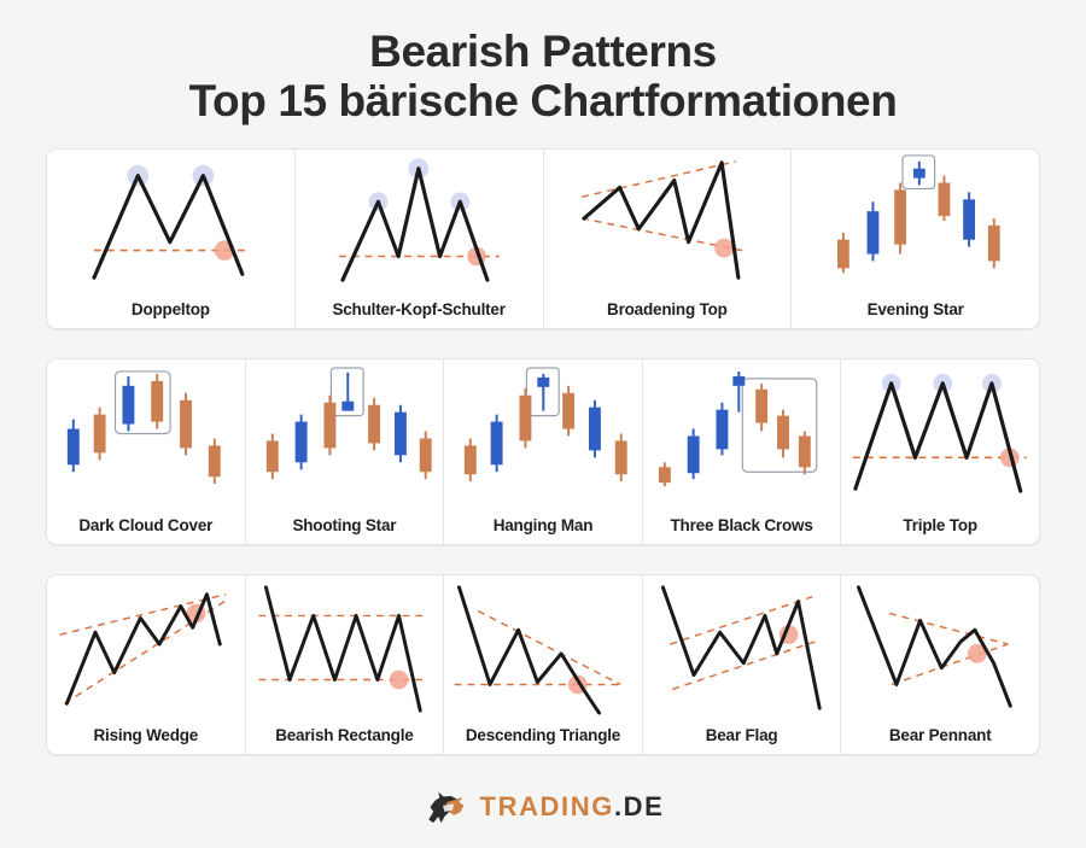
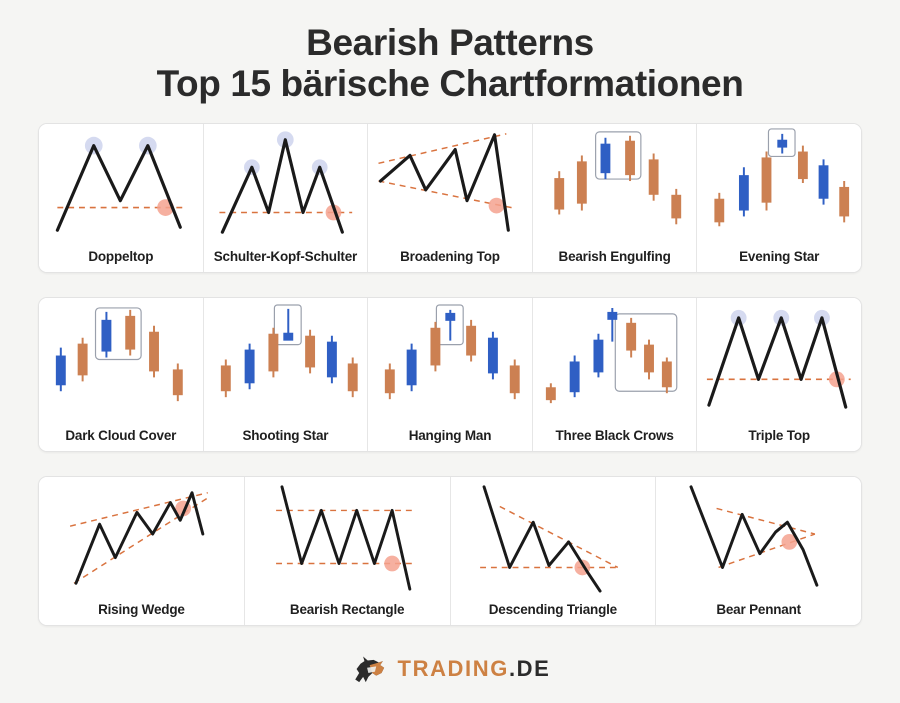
  Bearish Patterns
  Top 15 bärische Chartformationen
  Doppeltop
  Schulter-Kopf-Schulter
  Broadening Top
+ Bearish Engulfing
  Evening Star
  Dark Cloud Cover
  Shooting Star
  Hanging Man
  Three Black Crows
  Triple Top
  Rising Wedge
  Bearish Rectangle
  Descending Triangle
- Bear Flag
  Bear Pennant
  TRADING
  .DE
